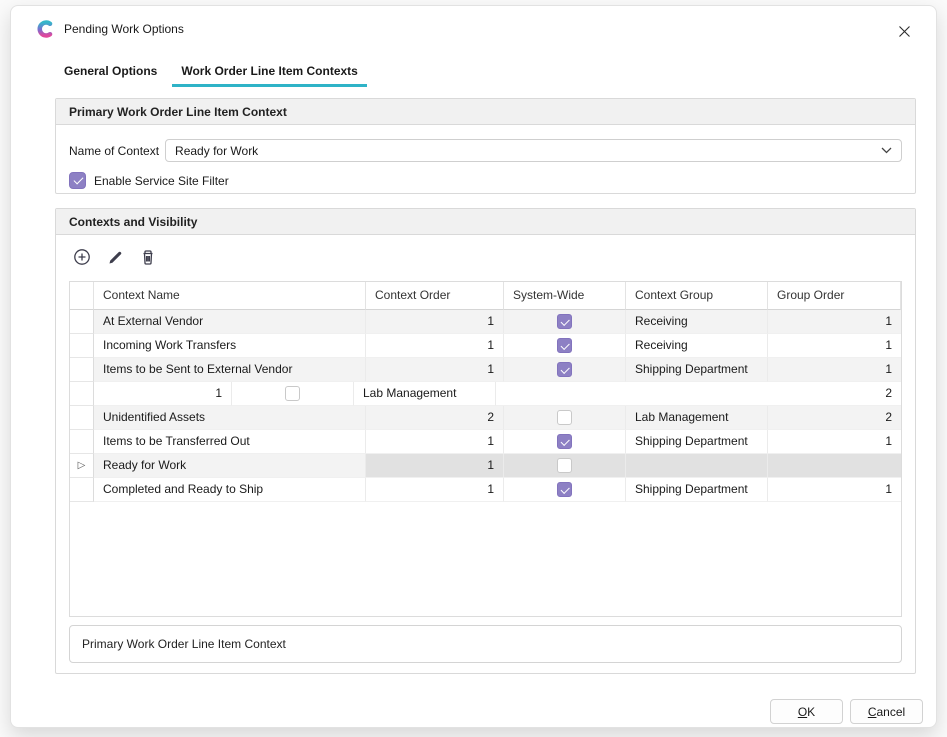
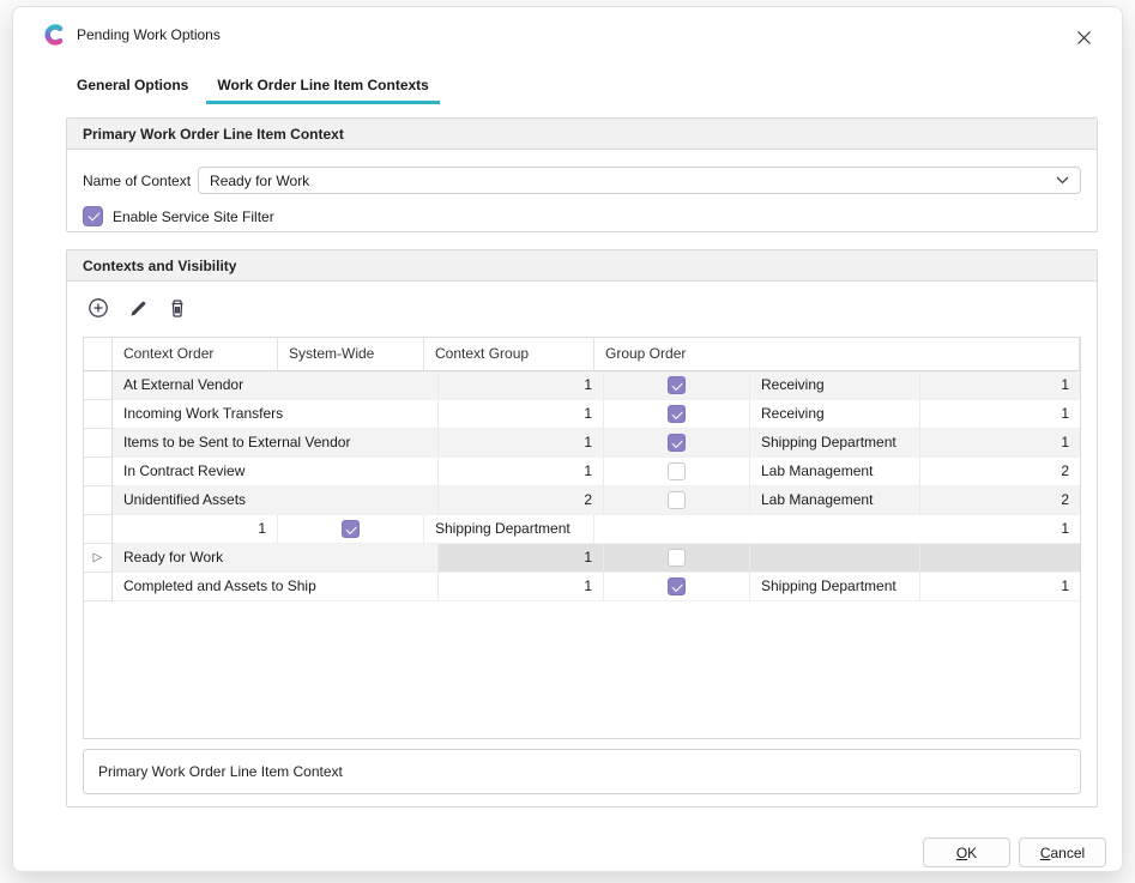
  Pending Work Options
  General Options
  Work Order Line Item Contexts
  Primary Work Order Line Item Context
  Name of Context
  Ready for Work
  Enable Service Site Filter
  Contexts and Visibility
- Context Name
  Context Order
  System-Wide
  Context Group
  Group Order
  At External Vendor
  1
  Receiving
  1
  Incoming Work Transfers
  1
  Receiving
  1
  Items to be Sent to External Vendor
  1
  Shipping Department
  1
+ In Contract Review
  1
  Lab Management
  2
  Unidentified Assets
  2
  Lab Management
  2
- Items to be Transferred Out
  1
  Shipping Department
  1
  ▷
  Ready for Work
  1
- Completed and Ready to Ship
+ Completed and Assets to Ship
  1
  Shipping Department
  1
  Primary Work Order Line Item Context
  OK
  Cancel
